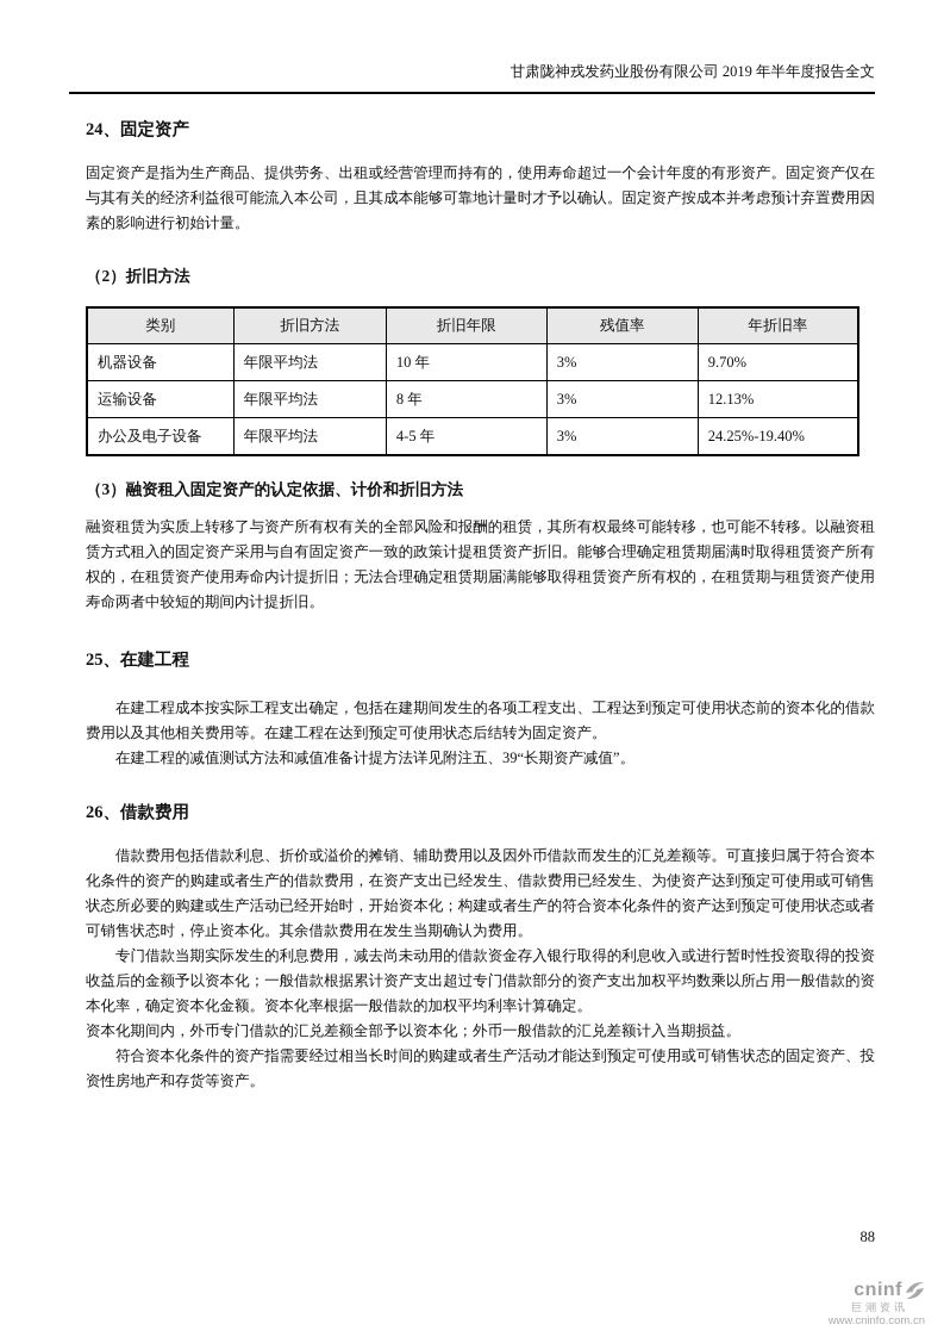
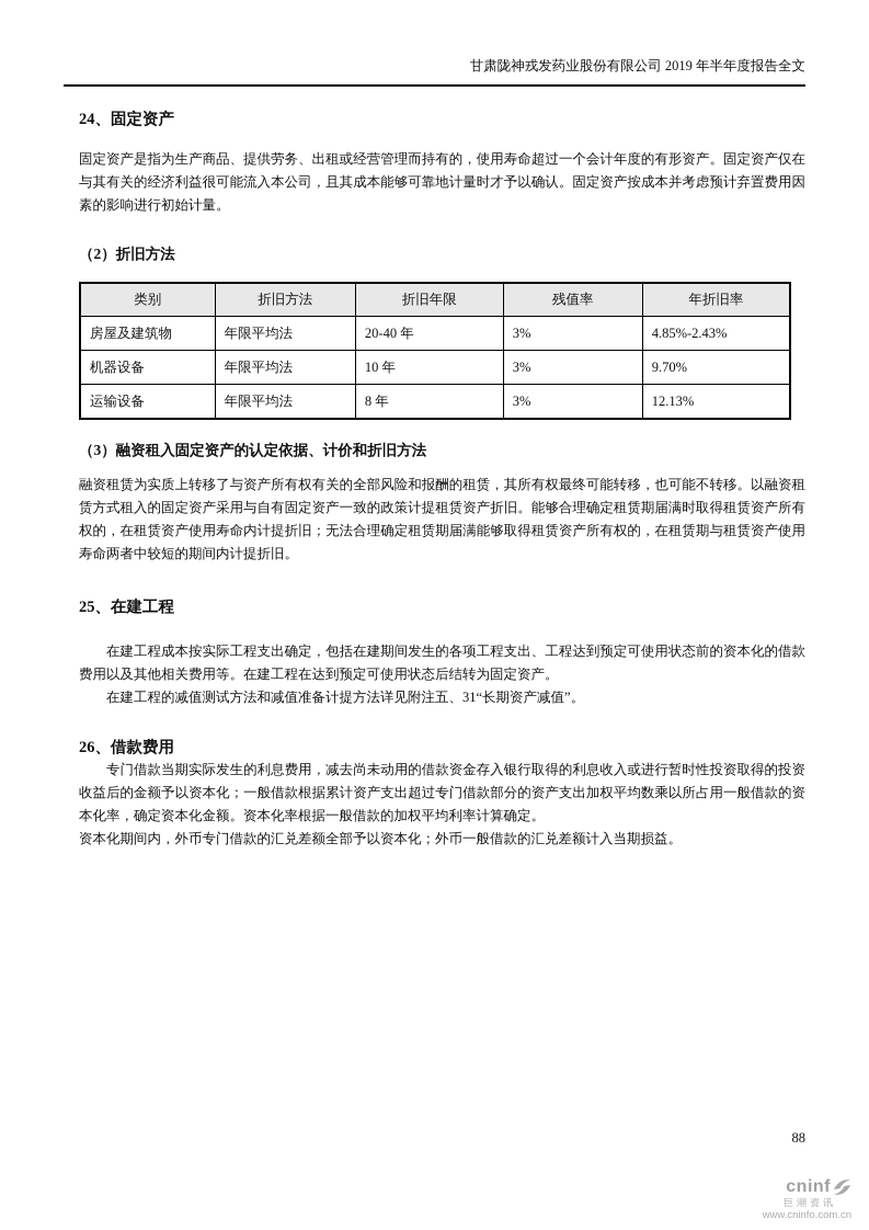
  甘肃陇神戎发药业股份有限公司 2019 年半年度报告全文
  24、固定资产
  固定资产是指为生产商品、提供劳务、出租或经营管理而持有的，使用寿命超过一个会计年度的有形资产。固定资产仅在与其有关的经济利益很可能流入本公司，且其成本能够可靠地计量时才予以确认。固定资产按成本并考虑预计弃置费用因素的影响进行初始计量。
  （2）折旧方法
  类别	折旧方法	折旧年限	残值率	年折旧率
+ 房屋及建筑物	年限平均法	20-40 年	3%	4.85%-2.43%
  机器设备	年限平均法	10 年	3%	9.70%
  运输设备	年限平均法	8 年	3%	12.13%
- 办公及电子设备	年限平均法	4-5 年	3%	24.25%-19.40%
  （3）融资租入固定资产的认定依据、计价和折旧方法
  融资租赁为实质上转移了与资产所有权有关的全部风险和报酬的租赁，其所有权最终可能转移，也可能不转移。以融资租赁方式租入的固定资产采用与自有固定资产一致的政策计提租赁资产折旧。能够合理确定租赁期届满时取得租赁资产所有权的，在租赁资产使用寿命内计提折旧；无法合理确定租赁期届满能够取得租赁资产所有权的，在租赁期与租赁资产使用寿命两者中较短的期间内计提折旧。
  25、在建工程
  在建工程成本按实际工程支出确定，包括在建期间发生的各项工程支出、工程达到预定可使用状态前的资本化的借款费用以及其他相关费用等。在建工程在达到预定可使用状态后结转为固定资产。
- 在建工程的减值测试方法和减值准备计提方法详见附注五、39“长期资产减值”。
+ 在建工程的减值测试方法和减值准备计提方法详见附注五、31“长期资产减值”。
  26、借款费用
- 借款费用包括借款利息、折价或溢价的摊销、辅助费用以及因外币借款而发生的汇兑差额等。可直接归属于符合资本化条件的资产的购建或者生产的借款费用，在资产支出已经发生、借款费用已经发生、为使资产达到预定可使用或可销售状态所必要的购建或生产活动已经开始时，开始资本化；构建或者生产的符合资本化条件的资产达到预定可使用状态或者可销售状态时，停止资本化。其余借款费用在发生当期确认为费用。
  专门借款当期实际发生的利息费用，减去尚未动用的借款资金存入银行取得的利息收入或进行暂时性投资取得的投资收益后的金额予以资本化；一般借款根据累计资产支出超过专门借款部分的资产支出加权平均数乘以所占用一般借款的资本化率，确定资本化金额。资本化率根据一般借款的加权平均利率计算确定。
  资本化期间内，外币专门借款的汇兑差额全部予以资本化；外币一般借款的汇兑差额计入当期损益。
- 符合资本化条件的资产指需要经过相当长时间的购建或者生产活动才能达到预定可使用或可销售状态的固定资产、投资性房地产和存货等资产。
  88
  cninf
  巨潮资讯
  www.cninfo.com.cn
